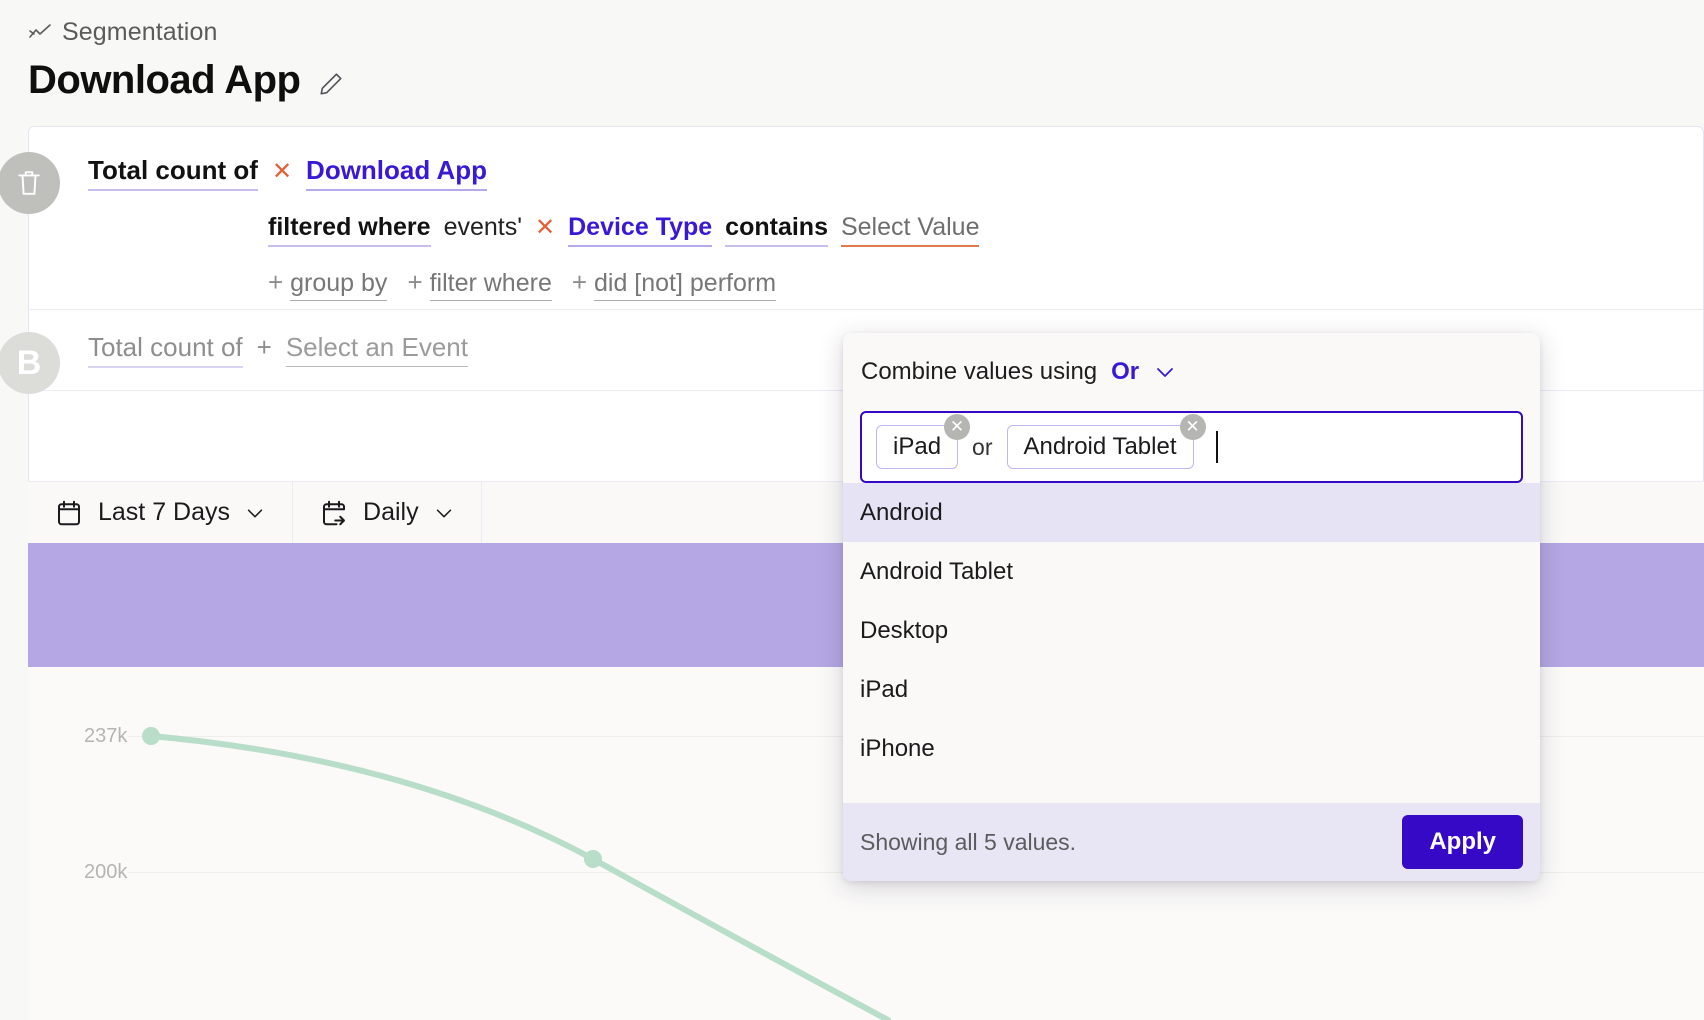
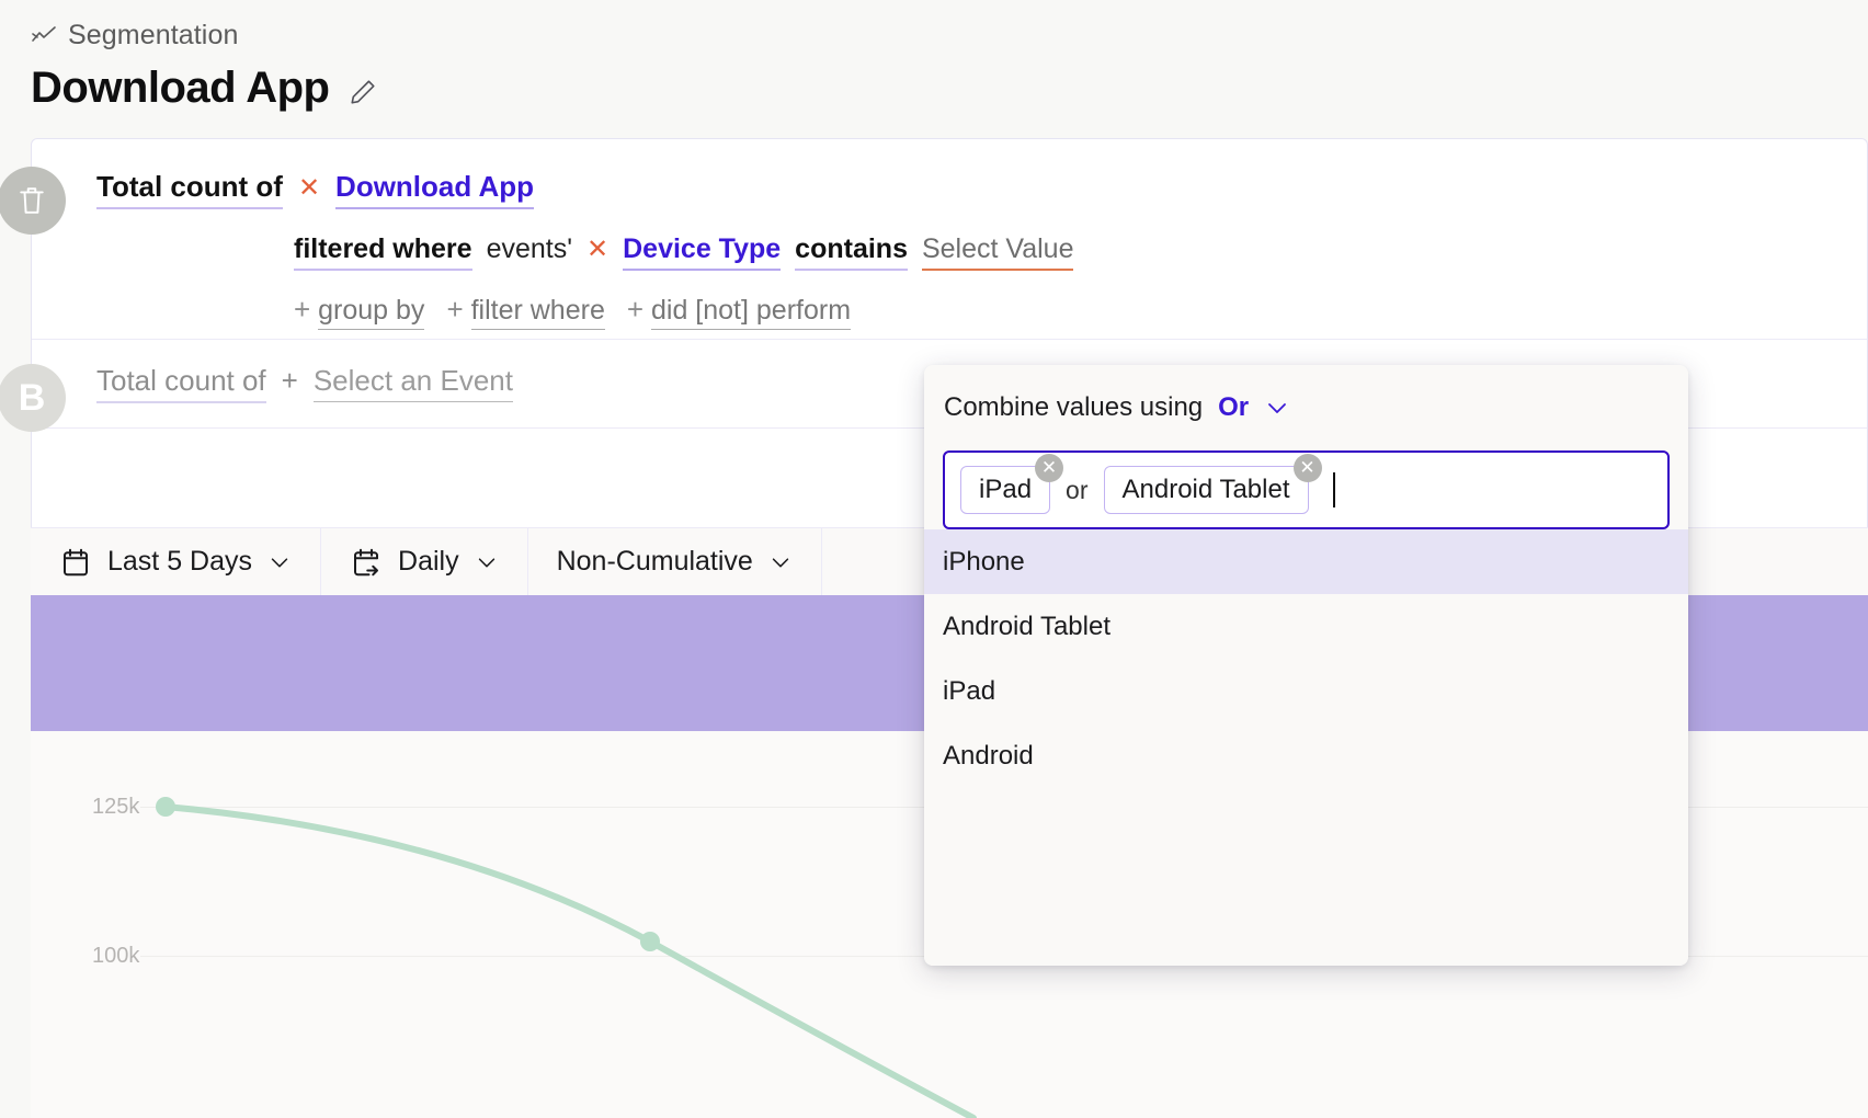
  Segmentation
  Download App
  Total count of
  ✕
  Download App
  filtered where
  events'
  ✕
  Device Type
  contains
  Select Value
  + group by
  + filter where
  + did [not] perform
  B
  Total count of
  +
  Select an Event
- Last 7 Days
+ Last 5 Days
  Daily
+ Non-Cumulative
- 237k
+ 125k
- 200k
+ 100k
  Combine values using
  Or
  iPad
  ✕
  or
  Android Tablet
  ✕
- Android
+ iPhone
  Android Tablet
- Desktop
  iPad
- iPhone
+ Android
- Showing all 5 values.
- Apply
